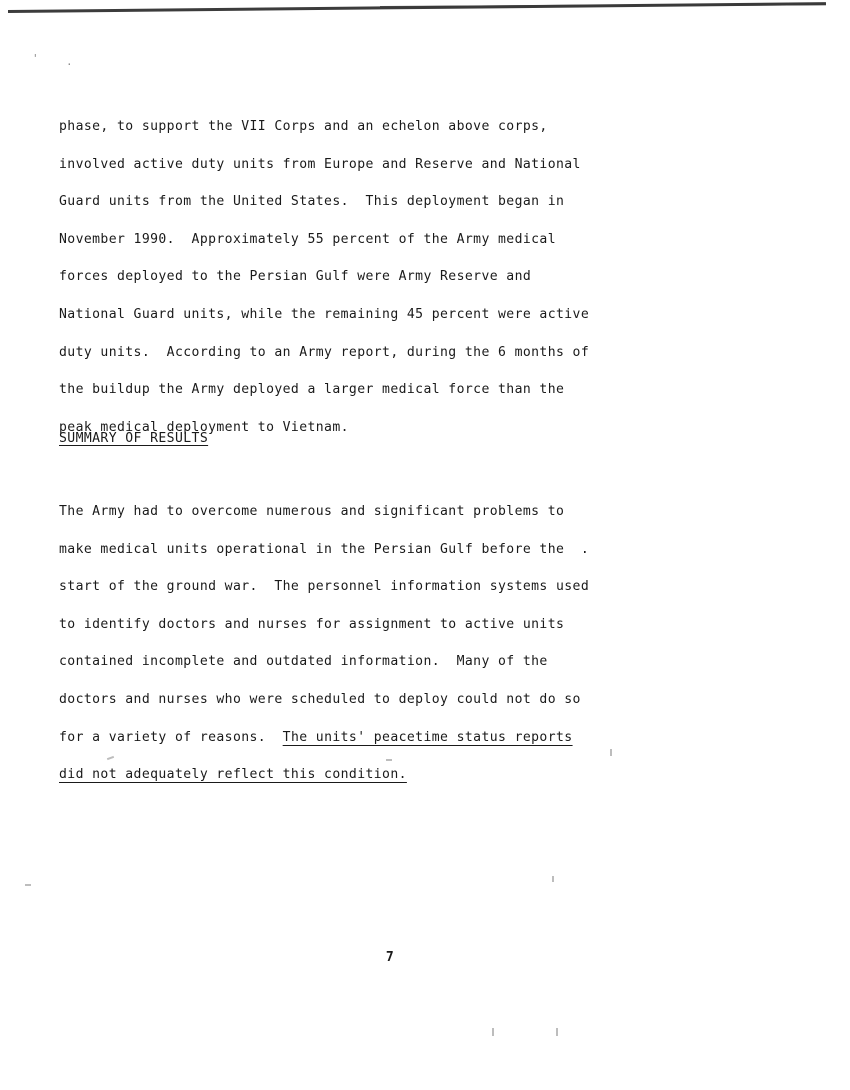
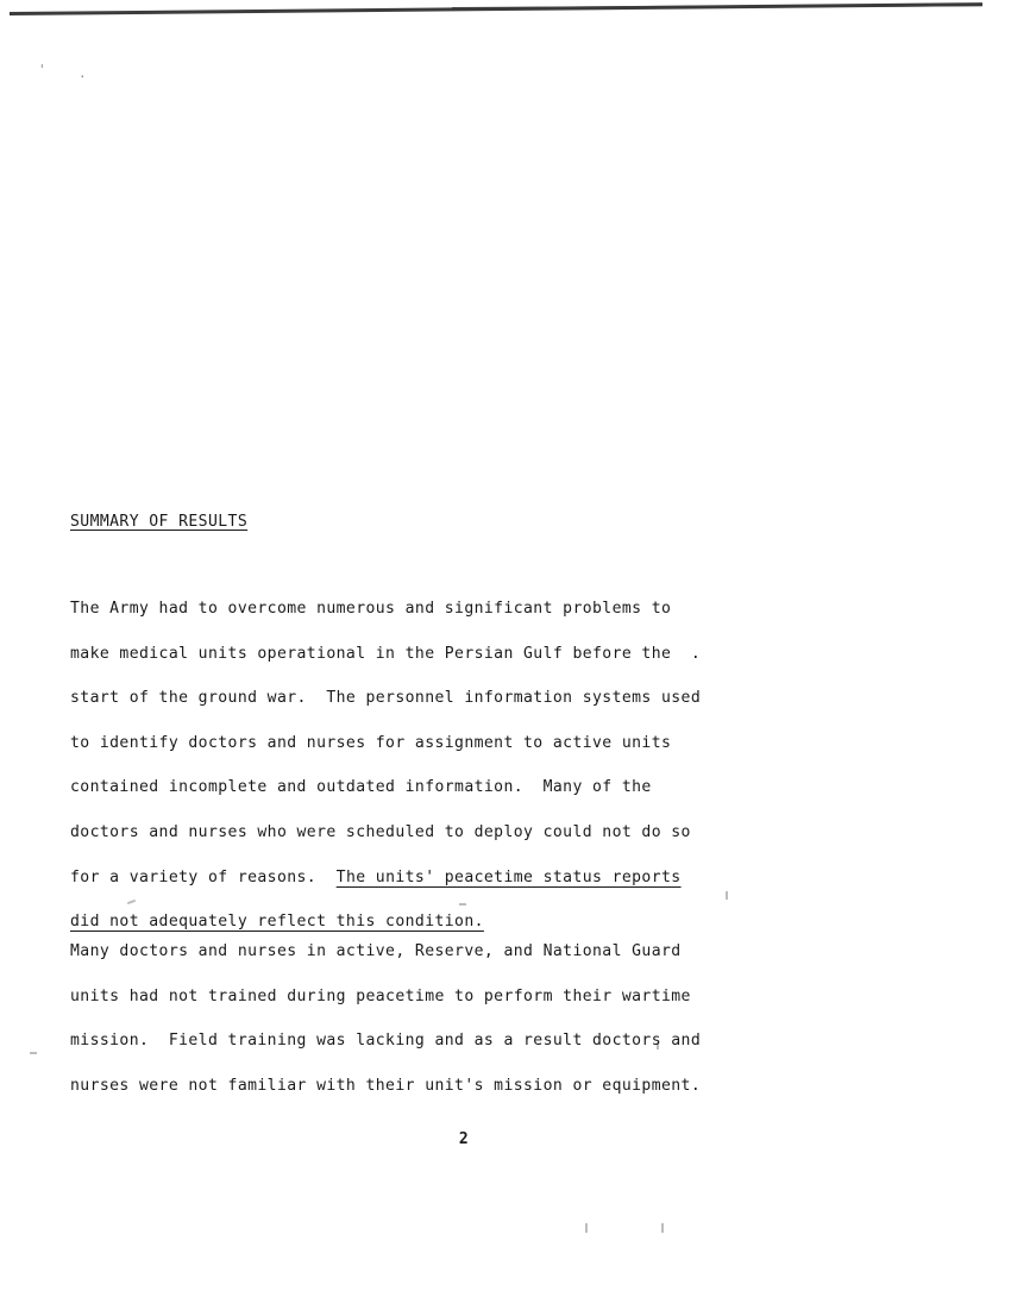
  '
  .
- phase, to support the VII Corps and an echelon above corps,
- involved active duty units from Europe and Reserve and National
- Guard units from the United States. This deployment began in
- November 1990. Approximately 55 percent of the Army medical
- forces deployed to the Persian Gulf were Army Reserve and
- National Guard units, while the remaining 45 percent were active
- duty units. According to an Army report, during the 6 months of
- the buildup the Army deployed a larger medical force than the
- peak medical deployment to Vietnam.
  SUMMARY OF RESULTS
  The Army had to overcome numerous and significant problems to
  make medical units operational in the Persian Gulf before the .
  start of the ground war. The personnel information systems used
  to identify doctors and nurses for assignment to active units
  contained incomplete and outdated information. Many of the
  doctors and nurses who were scheduled to deploy could not do so
  for a variety of reasons. The units' peacetime status reports
  did not adequately reflect this condition.
+ Many doctors and nurses in active, Reserve, and National Guard
+ units had not trained during peacetime to perform their wartime
+ mission. Field training was lacking and as a result doctors and
+ nurses were not familiar with their unit's mission or equipment.
- 7
+ 2
